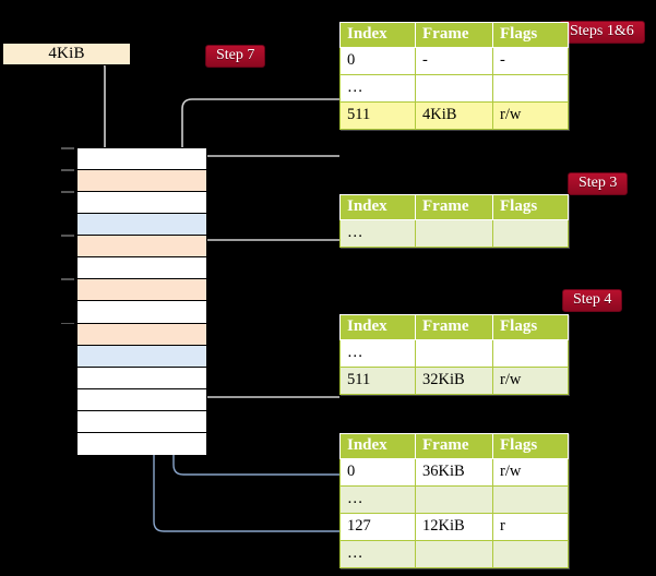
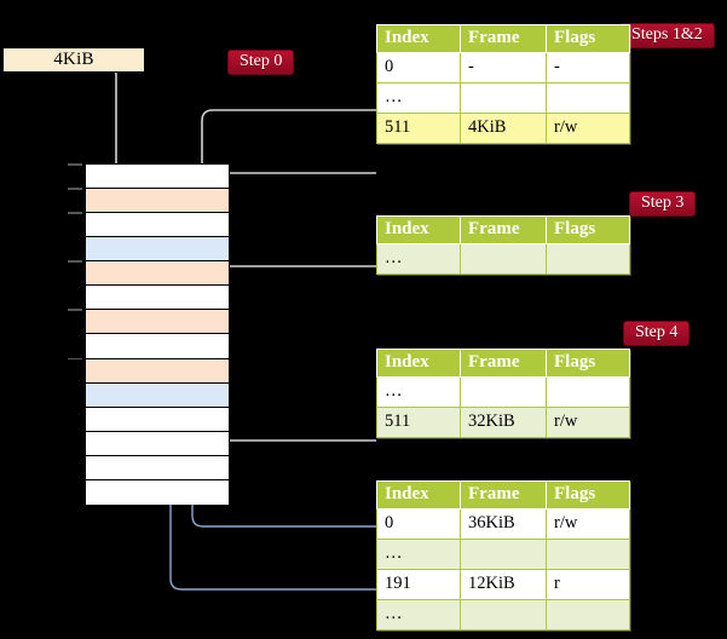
  4KiB
- Step 7
+ Step 0
- Steps 1&6
+ Steps 1&2
  Step 3
  Step 4
  Index	Frame	Flags
  0	-	-
  …
  511	4KiB	r/w
  Index	Frame	Flags
  …
  Index	Frame	Flags
  …
  511	32KiB	r/w
  Index	Frame	Flags
  0	36KiB	r/w
  …
- 127	12KiB	r
+ 191	12KiB	r
  …
